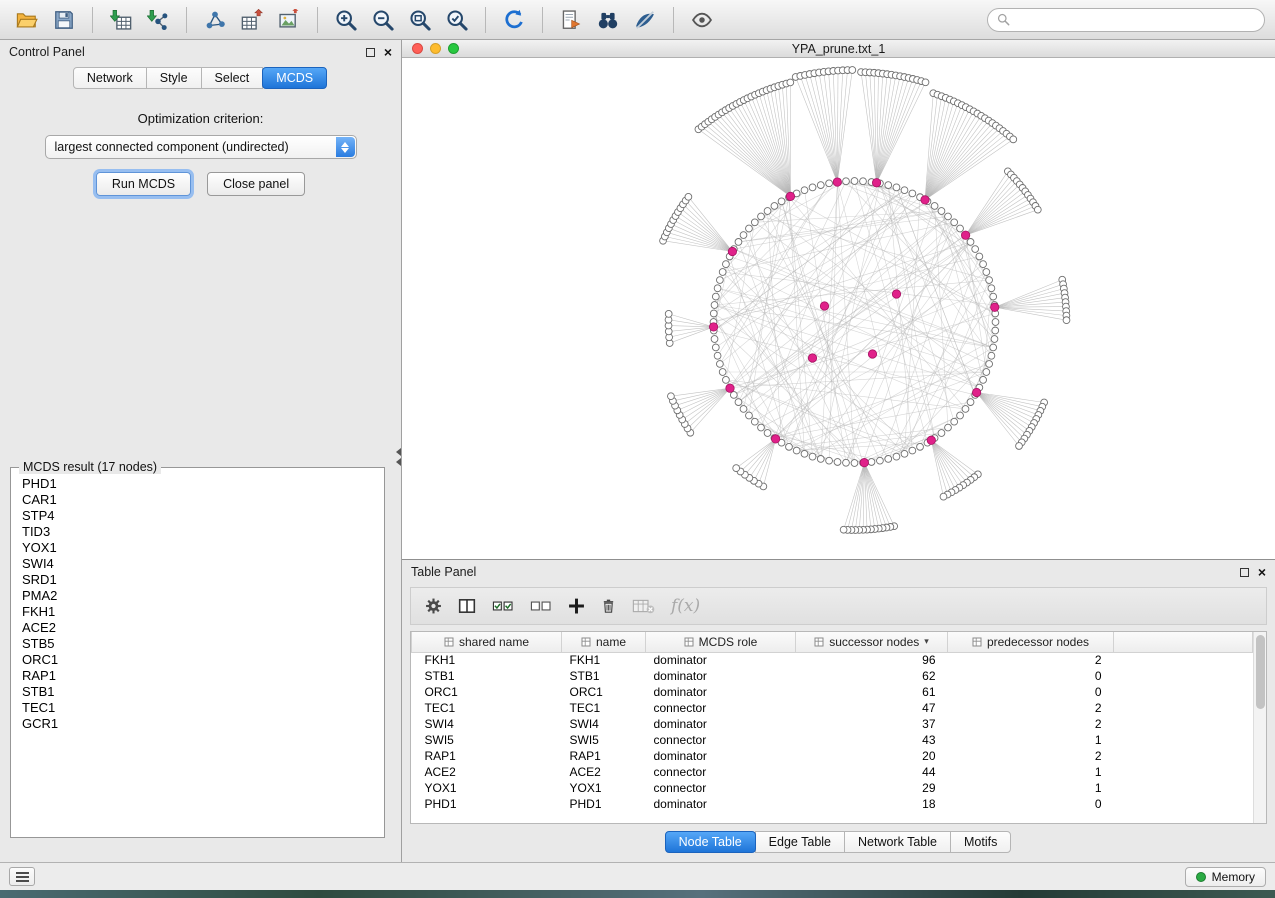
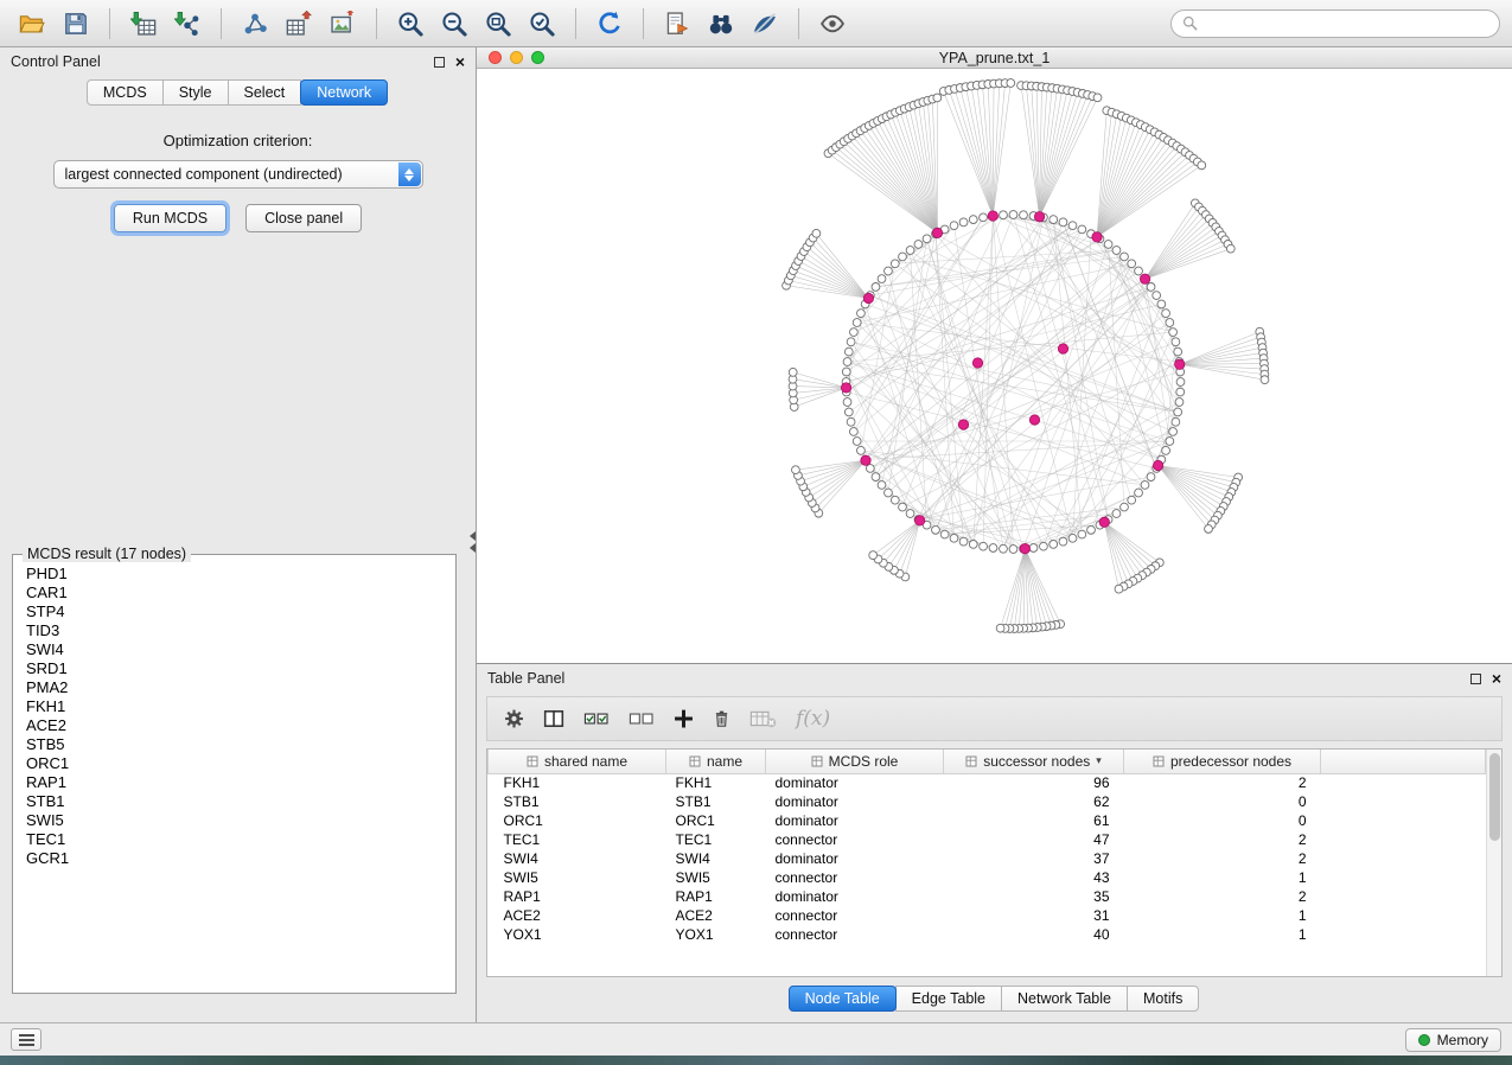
  Control Panel
  ×
- Network
+ MCDS
  Style
  Select
- MCDS
+ Network
  Optimization criterion:
  largest connected component (undirected)
  Run MCDS
  Close panel
  MCDS result (17 nodes)
  PHD1
  CAR1
  STP4
  TID3
- YOX1
  SWI4
  SRD1
  PMA2
  FKH1
  ACE2
  STB5
  ORC1
  RAP1
  STB1
+ SWI5
  TEC1
  GCR1
  YPA_prune.txt_1
  Table Panel
  ×
  f(x)
  shared name	name	MCDS role	successor nodes ▾	predecessor nodes
  FKH1	FKH1	dominator	96	2
  STB1	STB1	dominator	62	0
  ORC1	ORC1	dominator	61	0
  TEC1	TEC1	connector	47	2
  SWI4	SWI4	dominator	37	2
  SWI5	SWI5	connector	43	1
- RAP1	RAP1	dominator	20	2
+ RAP1	RAP1	dominator	35	2
- ACE2	ACE2	connector	44	1
+ ACE2	ACE2	connector	31	1
- YOX1	YOX1	connector	29	1
+ YOX1	YOX1	connector	40	1
- PHD1	PHD1	dominator	18	0
  Node Table
  Edge Table
  Network Table
  Motifs
  Memory
